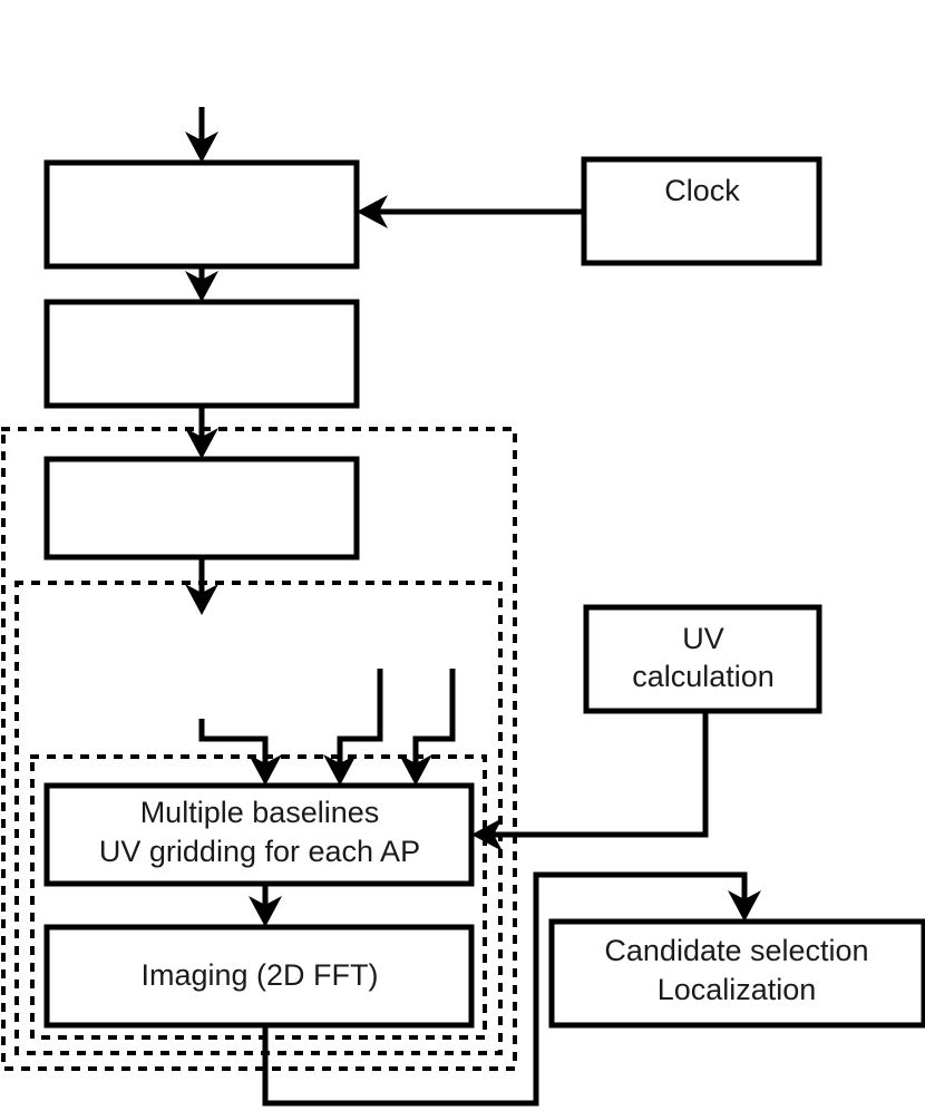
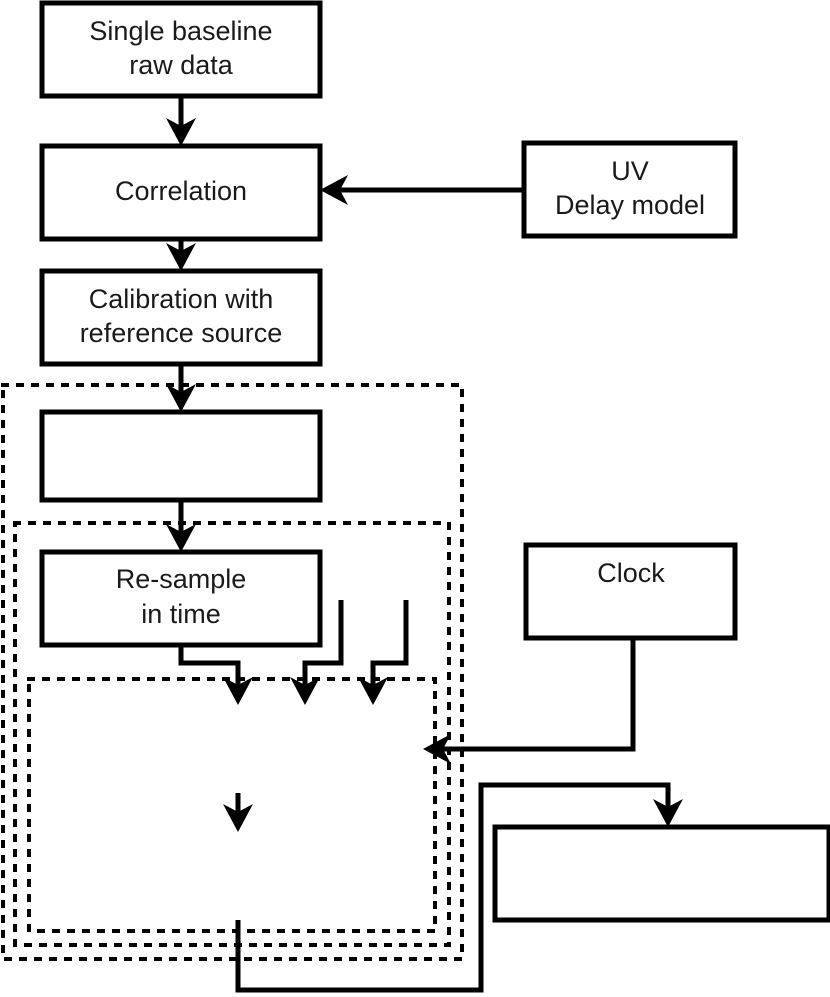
+ Single baseline
+ raw data
+ Correlation
- Clock
+ UV
+ Delay model
+ Calibration with
+ reference source
+ Re-sample
+ in time
- UV
+ Clock
- calculation
- Multiple baselines
- UV gridding for each AP
- Imaging (2D FFT)
- Candidate selection
- Localization
